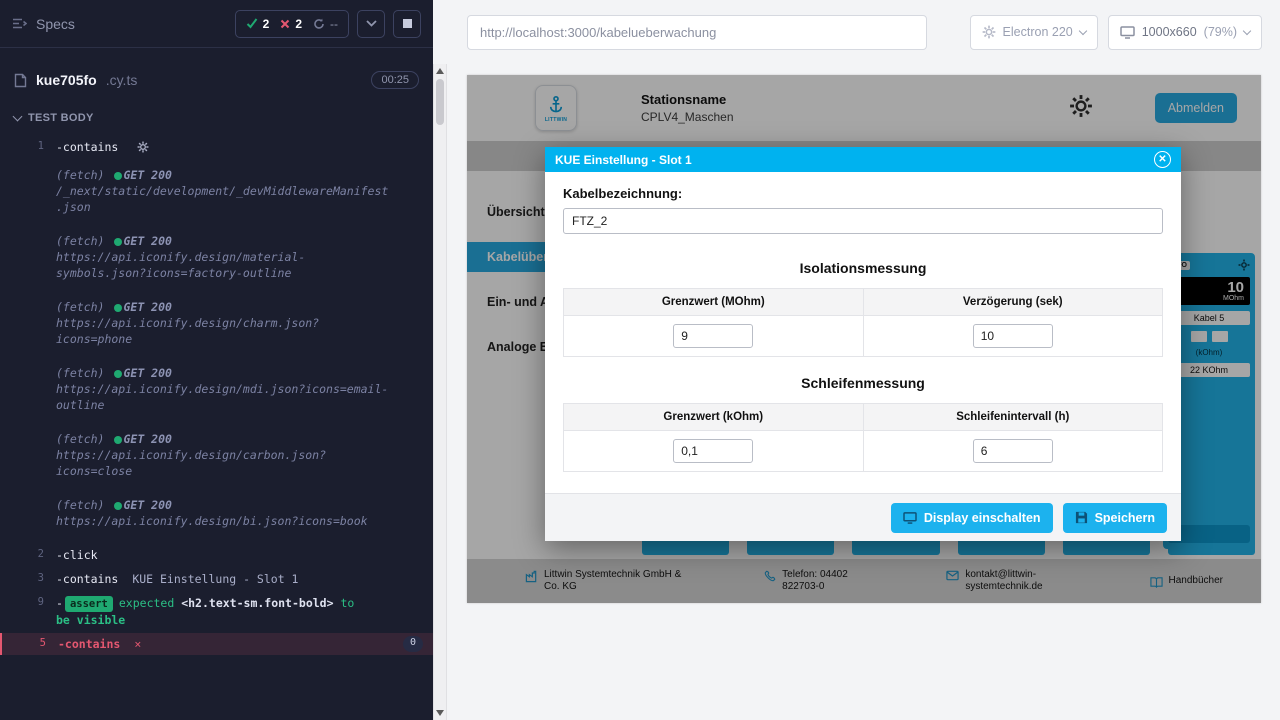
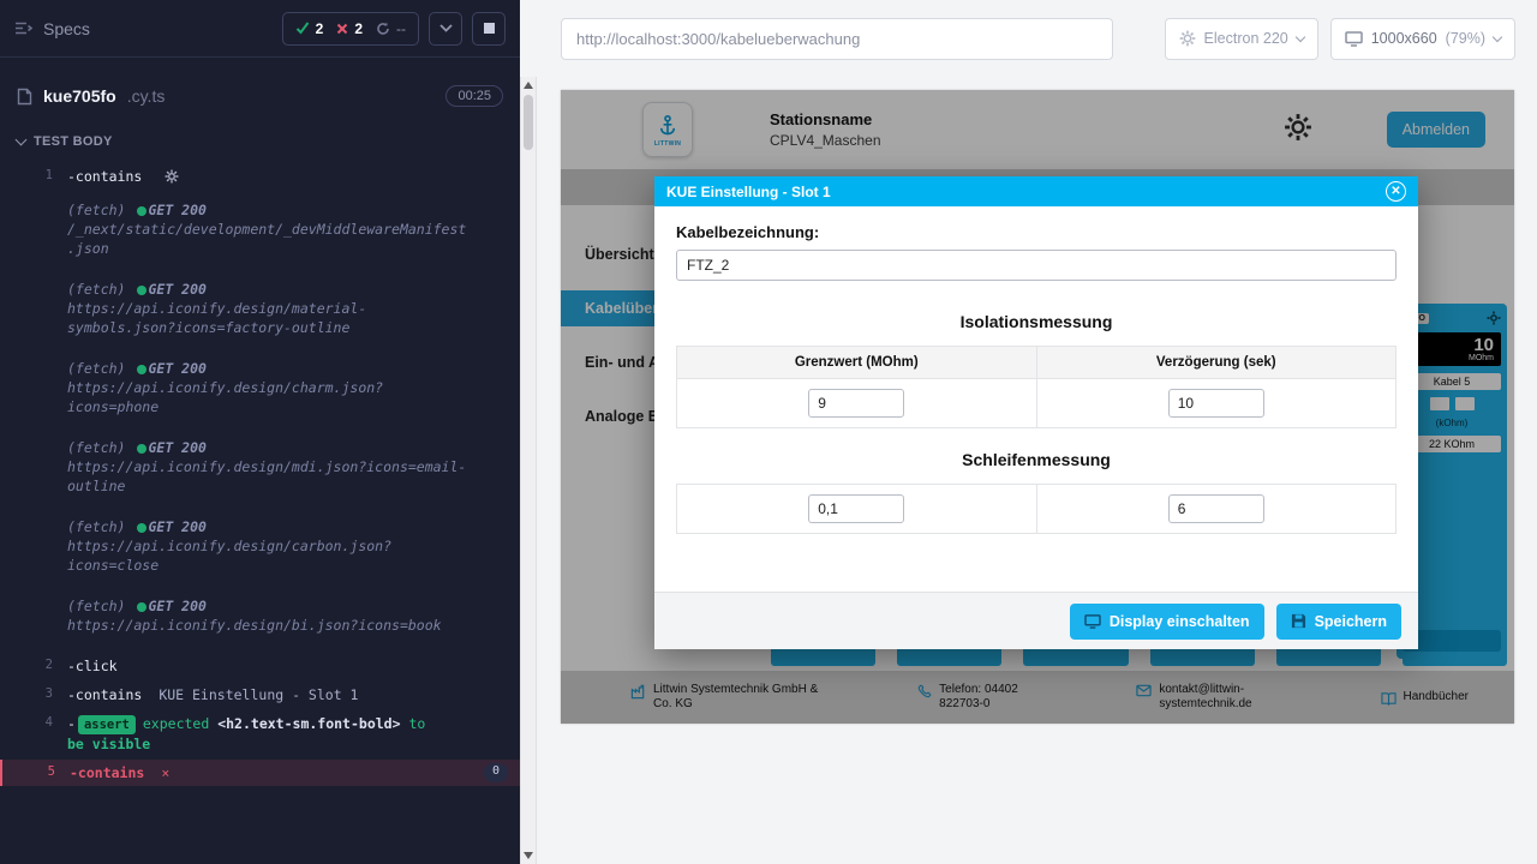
  Specs
  2
  2
  --
  kue705fo
  .cy.ts
  00:25
  TEST BODY
  1
  -contains
  (fetch) GET 200
  /_next/static/development/_devMiddlewareManifest.json
  (fetch) GET 200
  https://api.iconify.design/material-symbols.json?icons=factory-outline
  (fetch) GET 200
  https://api.iconify.design/charm.json?icons=phone
  (fetch) GET 200
  https://api.iconify.design/mdi.json?icons=email-outline
  (fetch) GET 200
  https://api.iconify.design/carbon.json?icons=close
  (fetch) GET 200
  https://api.iconify.design/bi.json?icons=book
  2
  -click
  3
  -contains KUE Einstellung - Slot 1
- 9
+ 4
  - assert expected <h2.text-sm.font-bold> to be visible
  5
  -contains ×
  0
  http://localhost:3000/kabelueberwachung
  Electron 220
  1000x660
  (79%)
  Stationsname
  CPLV4_Maschen
  Abmelden
  Übersicht
  Kabelübe
  Ein- und
  Analoge E
  10
  Kabel 5
  (kOhm)
  22 KOhm
  Littwin Systemtechnik GmbH & Co. KG
  Telefon: 04402 822703-0
  kontakt@littwin-systemtechnik.de
  Handbücher
  KUE Einstellung - Slot 1
  ✕
  Kabelbezeichnung:
  FTZ_2
  Isolationsmessung
  Grenzwert (MOhm)	Verzögerung (sek)
  9	10
  Schleifenmessung
- Grenzwert (kOhm)	Schleifenintervall (h)
  0,1	6
  Display einschalten
  Speichern
